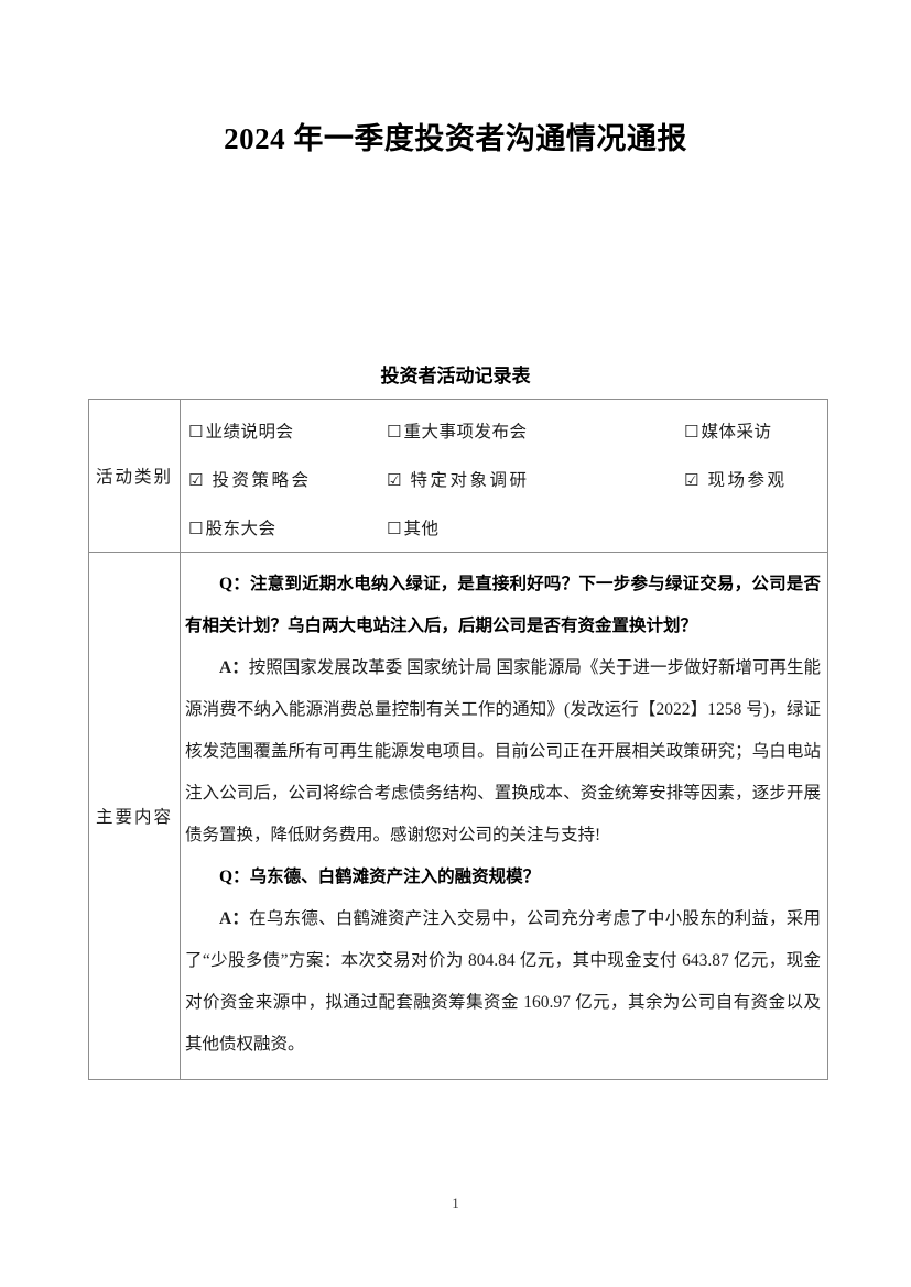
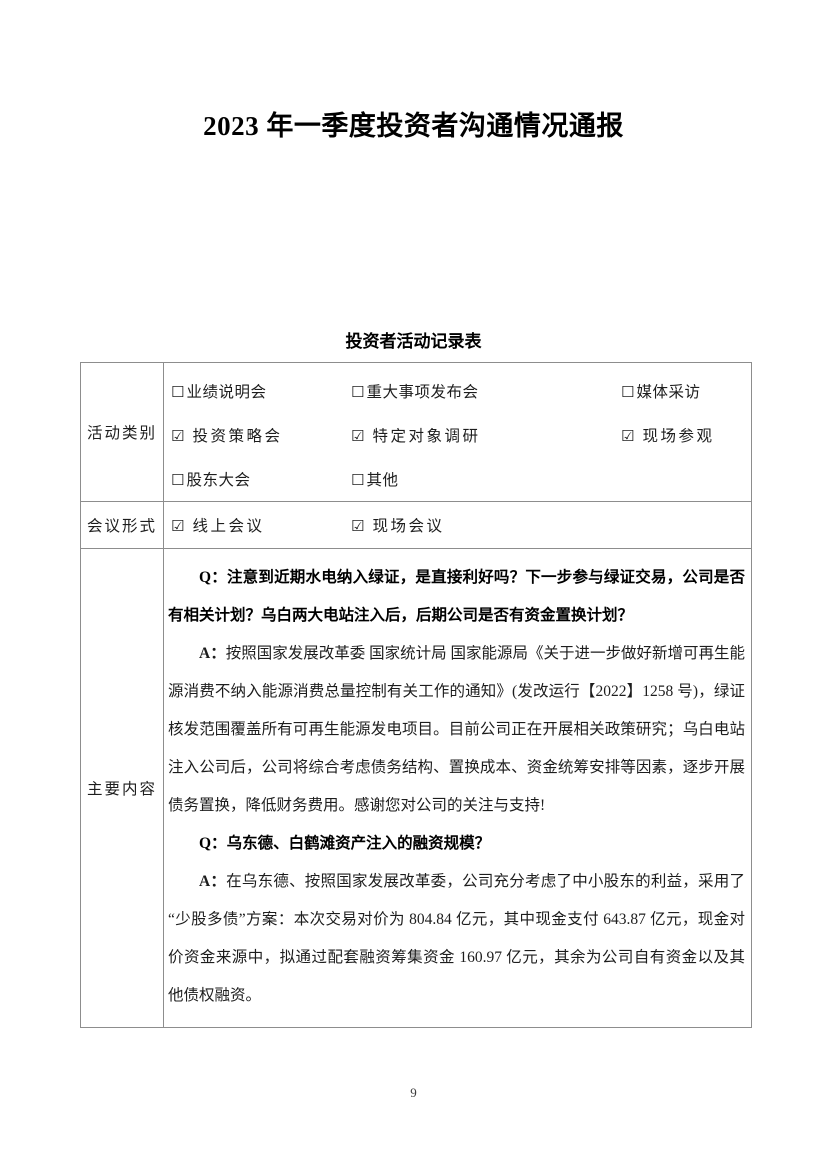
- 2024 年一季度投资者沟通情况通报
+ 2023 年一季度投资者沟通情况通报
  投资者活动记录表
  活动类别	☐ 业绩说明会 ☐ 重大事项发布会 ☐ 媒体采访 ☑ 投资策略会 ☑ 特定对象调研 ☑ 现场参观 ☐ 股东大会 ☐ 其他
+ 会议形式	☑ 线上会议 ☑ 现场会议
- 主要内容	Q：注意到近期水电纳入绿证，是直接利好吗？下一步参与绿证交易，公司是否有相关计划？乌白两大电站注入后，后期公司是否有资金置换计划？ A：按照国家发展改革委 国家统计局 国家能源局《关于进一步做好新增可再生能源消费不纳入能源消费总量控制有关工作的通知》(发改运行【2022】1258 号)，绿证核发范围覆盖所有可再生能源发电项目。目前公司正在开展相关政策研究；乌白电站注入公司后，公司将综合考虑债务结构、置换成本、资金统筹安排等因素，逐步开展债务置换，降低财务费用。感谢您对公司的关注与支持! Q：乌东德、白鹤滩资产注入的融资规模？ A：在乌东德、白鹤滩资产注入交易中，公司充分考虑了中小股东的利益，采用了“少股多债”方案：本次交易对价为 804.84 亿元，其中现金支付 643.87 亿元，现金对价资金来源中，拟通过配套融资筹集资金 160.97 亿元，其余为公司自有资金以及其他债权融资。
+ 主要内容	Q：注意到近期水电纳入绿证，是直接利好吗？下一步参与绿证交易，公司是否有相关计划？乌白两大电站注入后，后期公司是否有资金置换计划？ A：按照国家发展改革委 国家统计局 国家能源局《关于进一步做好新增可再生能源消费不纳入能源消费总量控制有关工作的通知》(发改运行【2022】1258 号)，绿证核发范围覆盖所有可再生能源发电项目。目前公司正在开展相关政策研究；乌白电站注入公司后，公司将综合考虑债务结构、置换成本、资金统筹安排等因素，逐步开展债务置换，降低财务费用。感谢您对公司的关注与支持! Q：乌东德、白鹤滩资产注入的融资规模？ A：在乌东德、按照国家发展改革委，公司充分考虑了中小股东的利益，采用了“少股多债”方案：本次交易对价为 804.84 亿元，其中现金支付 643.87 亿元，现金对价资金来源中，拟通过配套融资筹集资金 160.97 亿元，其余为公司自有资金以及其他债权融资。
- 1
+ 9
